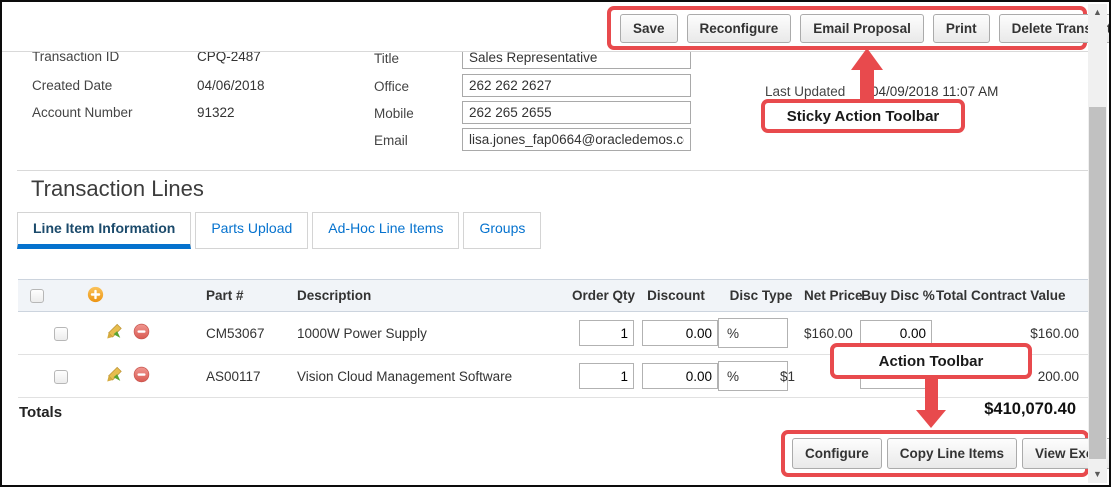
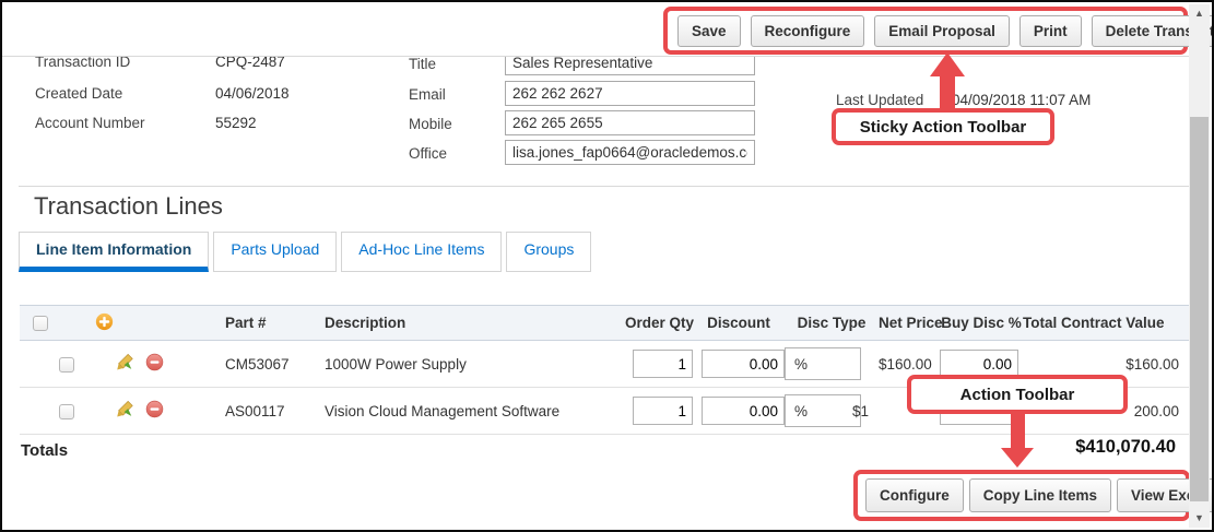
  Transaction ID
  CPQ-2487
  Created Date
  04/06/2018
  Account Number
- 91322
+ 55292
  Title
  Sales Representative
- Office
+ Email
  262 262 2627
  Mobile
  262 265 2655
- Email
+ Office
  lisa.jones_fap0664@oracledemos.c
  Last Updated
  04/09/2018 11:07 AM
  Save
  Reconfigure
  Email Proposal
  Print
  Sticky Action Toolbar
  Transaction Lines
  Line Item Information
  Parts Upload
  Ad-Hoc Line Items
  Groups
  Part #
  Description
  Order Qty
  Discount
  Disc Type
  Net Price
  Buy Disc %
  Total Contract Value
  CM53067
  1000W Power Supply
  1
  0.00
  %
  $160.00
  0.00
  $160.00
  AS00117
  Vision Cloud Management Software
  1
  0.00
  %
  $1
  200.00
  Totals
  $410,070.40
  Action Toolbar
  Configure
  Copy Line Items
  ▲
  ▼
